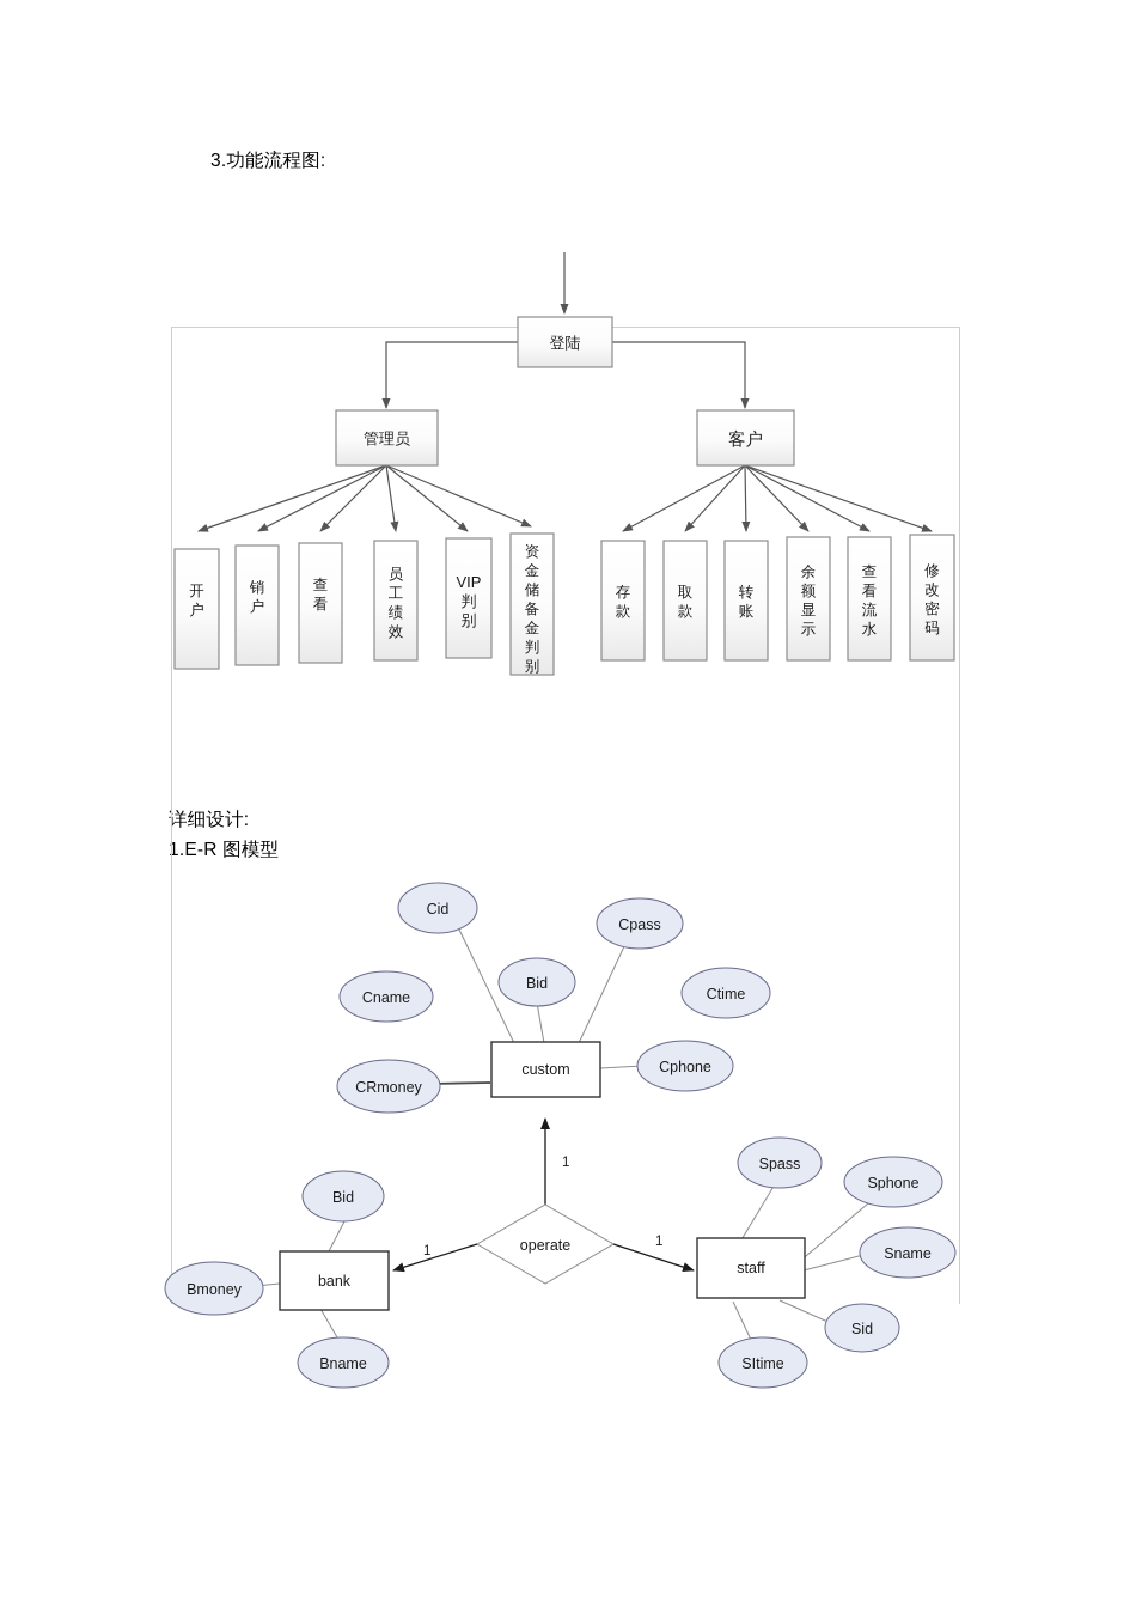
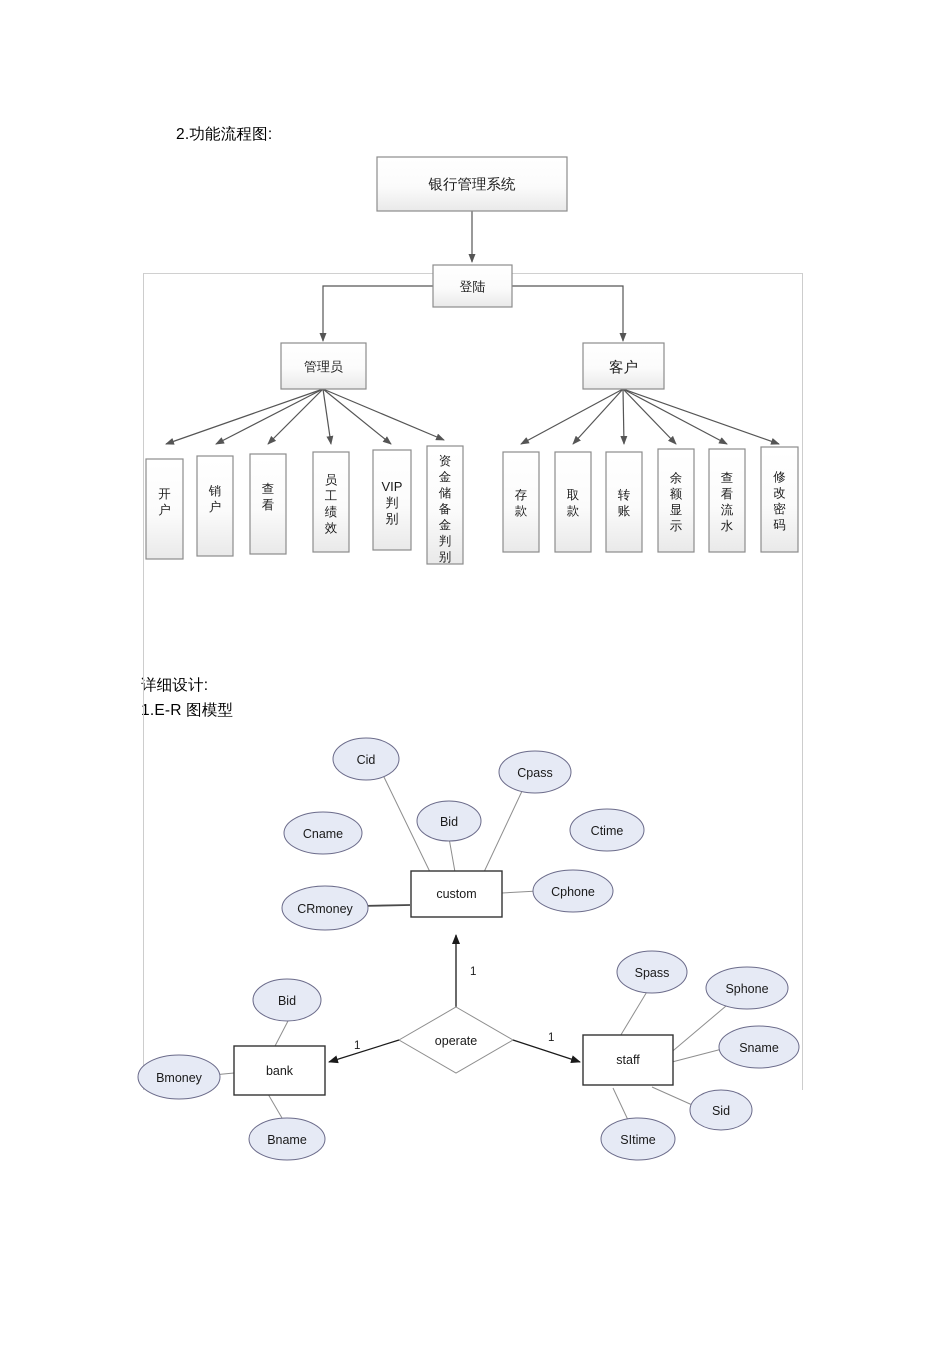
- 3.功能流程图:
+ 2.功能流程图:
  详细设计:
  1.E-R 图模型
+ 银行管理系统
  登陆
  管理员
  客户
  开户
  销户
  查看
  员工绩效
  VIP 判别
  资金储备金判别
  存款
  取款
  转账
  余额显示
  查看流水
  修改密码
  1
  1
  1
  operate
  custom
  bank
  staff
  Cid
  Bid
  Cpass
  Cname
  Ctime
  CRmoney
  Cphone
  Bid
  Bmoney
  Bname
  Spass
  Sphone
  Sname
  Sid
  SItime
